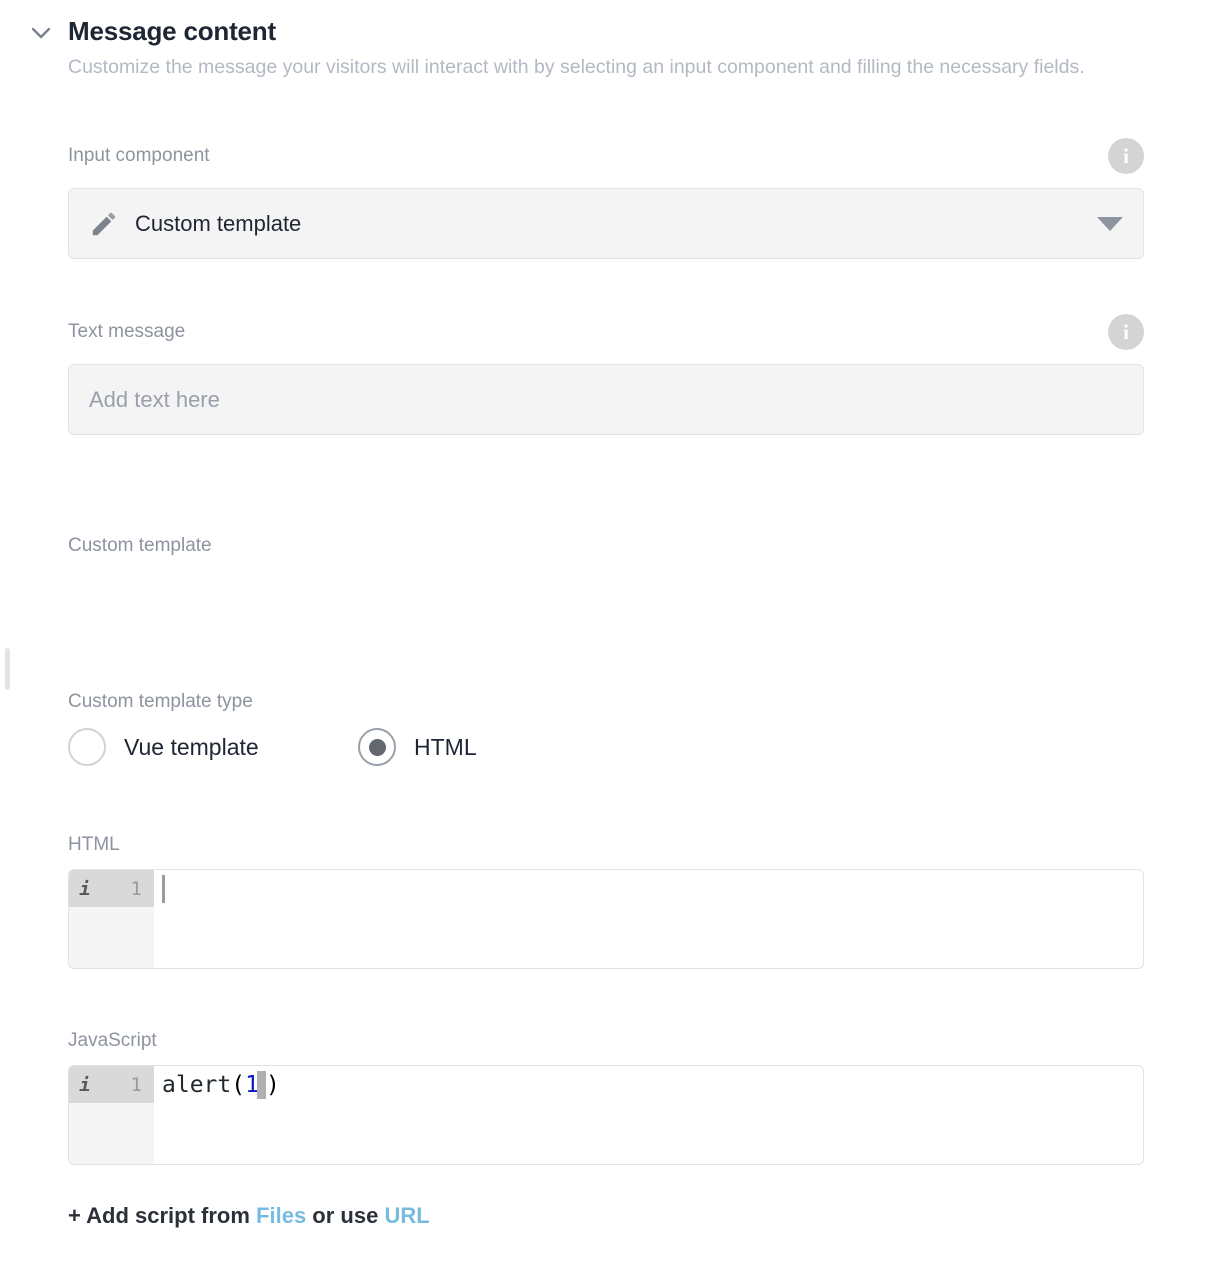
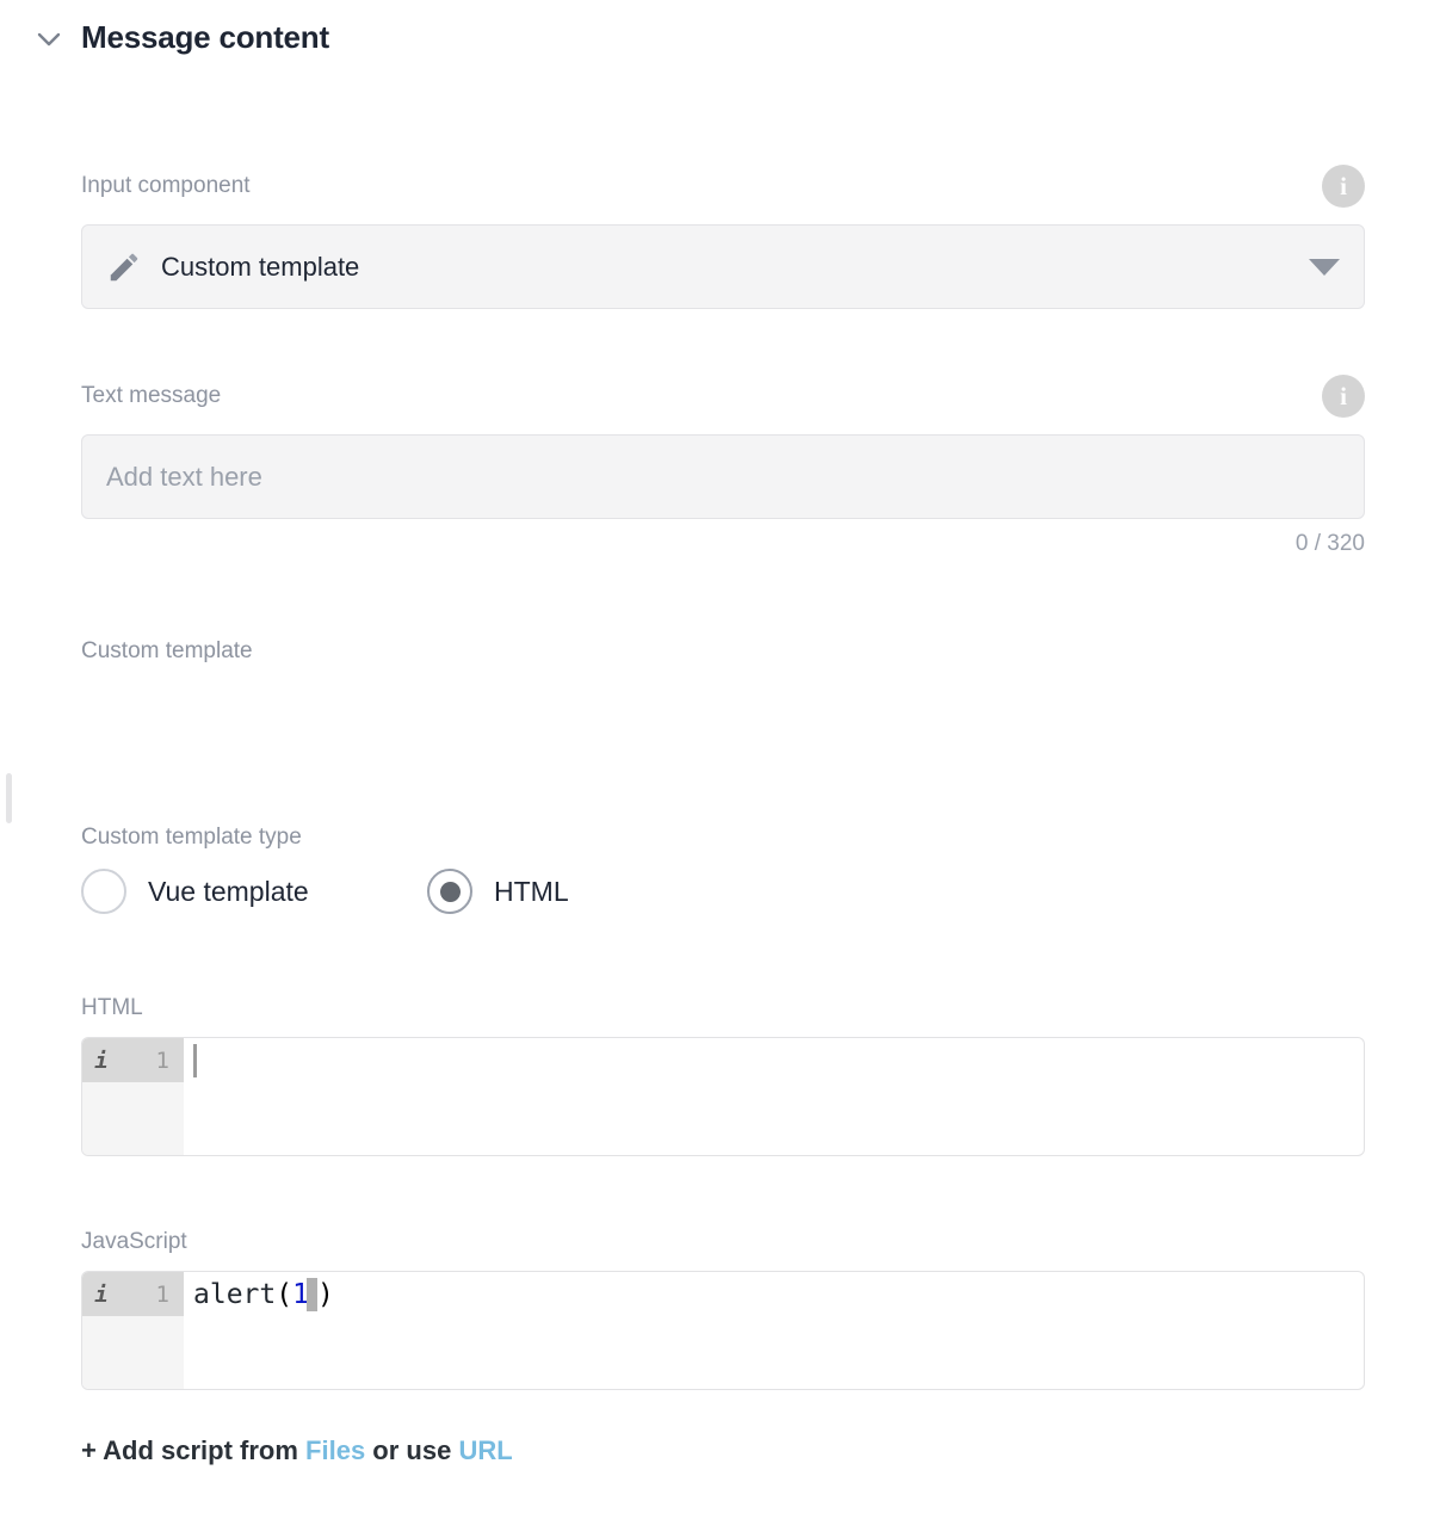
  Message content
- Customize the message your visitors will interact with by selecting an input component and filling the necessary fields.
  Input component
  i
  Custom template
  Text message
  i
  Add text here
+ 0 / 320
  Custom template
  Custom template type
  Vue template
  HTML
  HTML
  i
  1
  JavaScript
  i
  1
  alert
  (
  1
  )
  + Add script from Files or use URL
